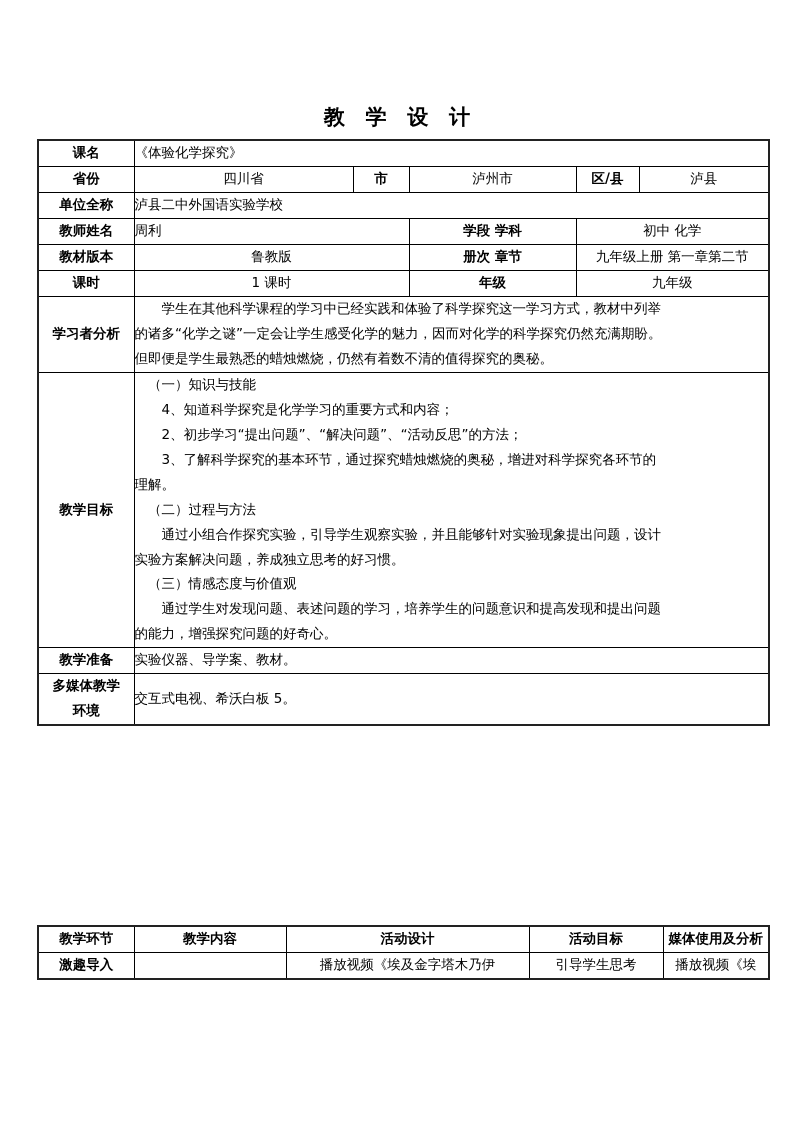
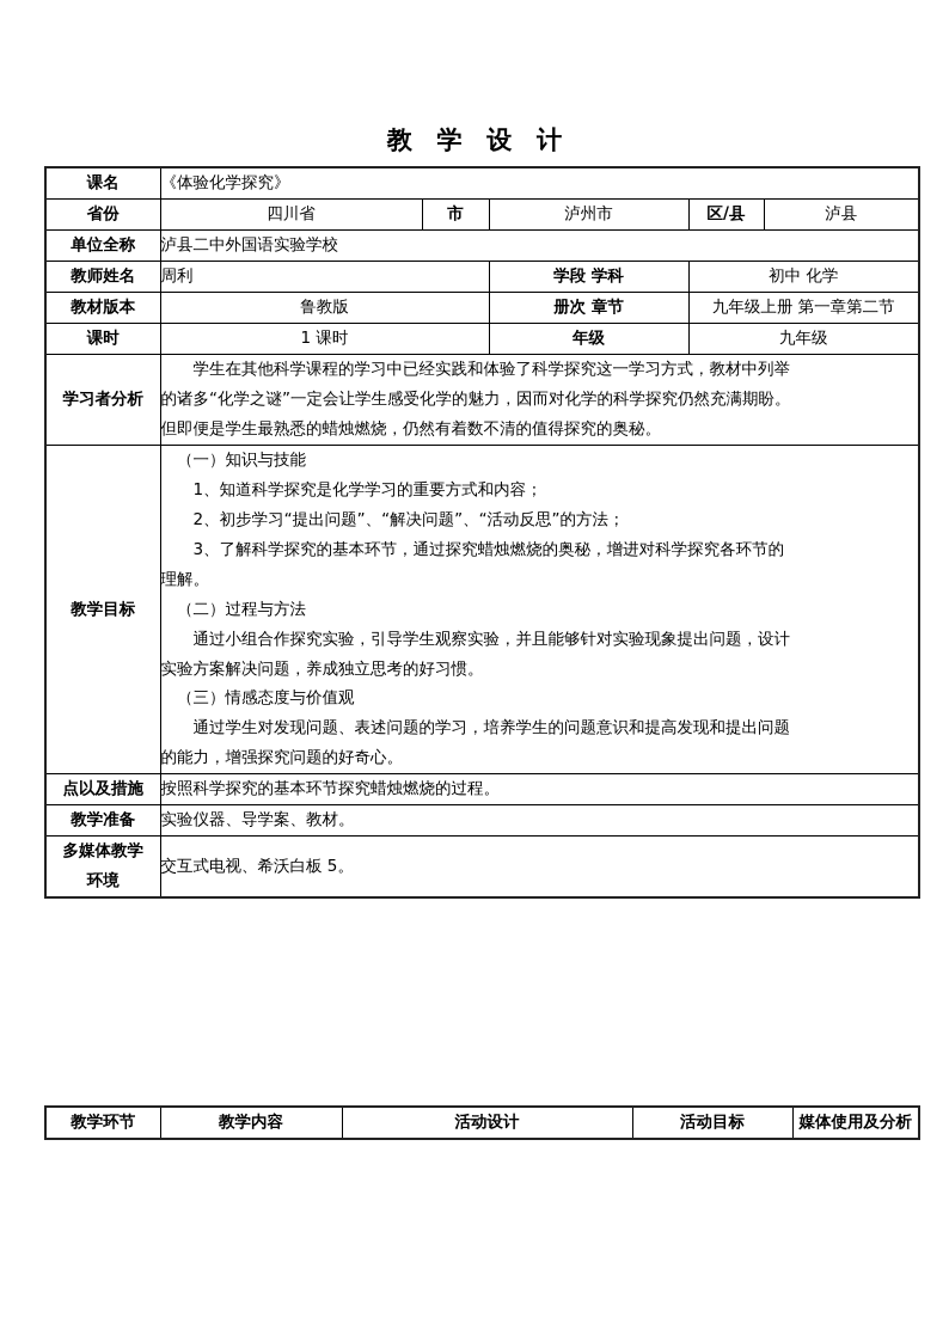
  教 学 设 计
  课名	《体验化学探究》
  省份	四川省	市	泸州市	区/县	泸县
  单位全称	泸县二中外国语实验学校
  教师姓名	周利	学段 学科	初中 化学
  教材版本	鲁教版	册次 章节	九年级上册 第一章第二节
  课时	1 课时	年级	九年级
  学习者分析	学生在其他科学课程的学习中已经实践和体验了科学探究这一学习方式，教材中列举 的诸多“化学之谜”一定会让学生感受化学的魅力，因而对化学的科学探究仍然充满期盼。 但即便是学生最熟悉的蜡烛燃烧，仍然有着数不清的值得探究的奥秘。
- 教学目标	（一）知识与技能 4、知道科学探究是化学学习的重要方式和内容； 2、初步学习“提出问题”、“解决问题”、“活动反思”的方法； 3、了解科学探究的基本环节，通过探究蜡烛燃烧的奥秘，增进对科学探究各环节的 理解。 （二）过程与方法 通过小组合作探究实验，引导学生观察实验，并且能够针对实验现象提出问题，设计 实验方案解决问题，养成独立思考的好习惯。 （三）情感态度与价值观 通过学生对发现问题、表述问题的学习，培养学生的问题意识和提高发现和提出问题 的能力，增强探究问题的好奇心。
+ 教学目标	（一）知识与技能 1、知道科学探究是化学学习的重要方式和内容； 2、初步学习“提出问题”、“解决问题”、“活动反思”的方法； 3、了解科学探究的基本环节，通过探究蜡烛燃烧的奥秘，增进对科学探究各环节的 理解。 （二）过程与方法 通过小组合作探究实验，引导学生观察实验，并且能够针对实验现象提出问题，设计 实验方案解决问题，养成独立思考的好习惯。 （三）情感态度与价值观 通过学生对发现问题、表述问题的学习，培养学生的问题意识和提高发现和提出问题 的能力，增强探究问题的好奇心。
+ 点以及措施	按照科学探究的基本环节探究蜡烛燃烧的过程。
  教学准备	实验仪器、导学案、教材。
  多媒体教学 环境	交互式电视、希沃白板 5。
  教学环节	教学内容	活动设计	活动目标	媒体使用及分析
- 激趣导入		播放视频《埃及金字塔木乃伊	引导学生思考	播放视频《埃
